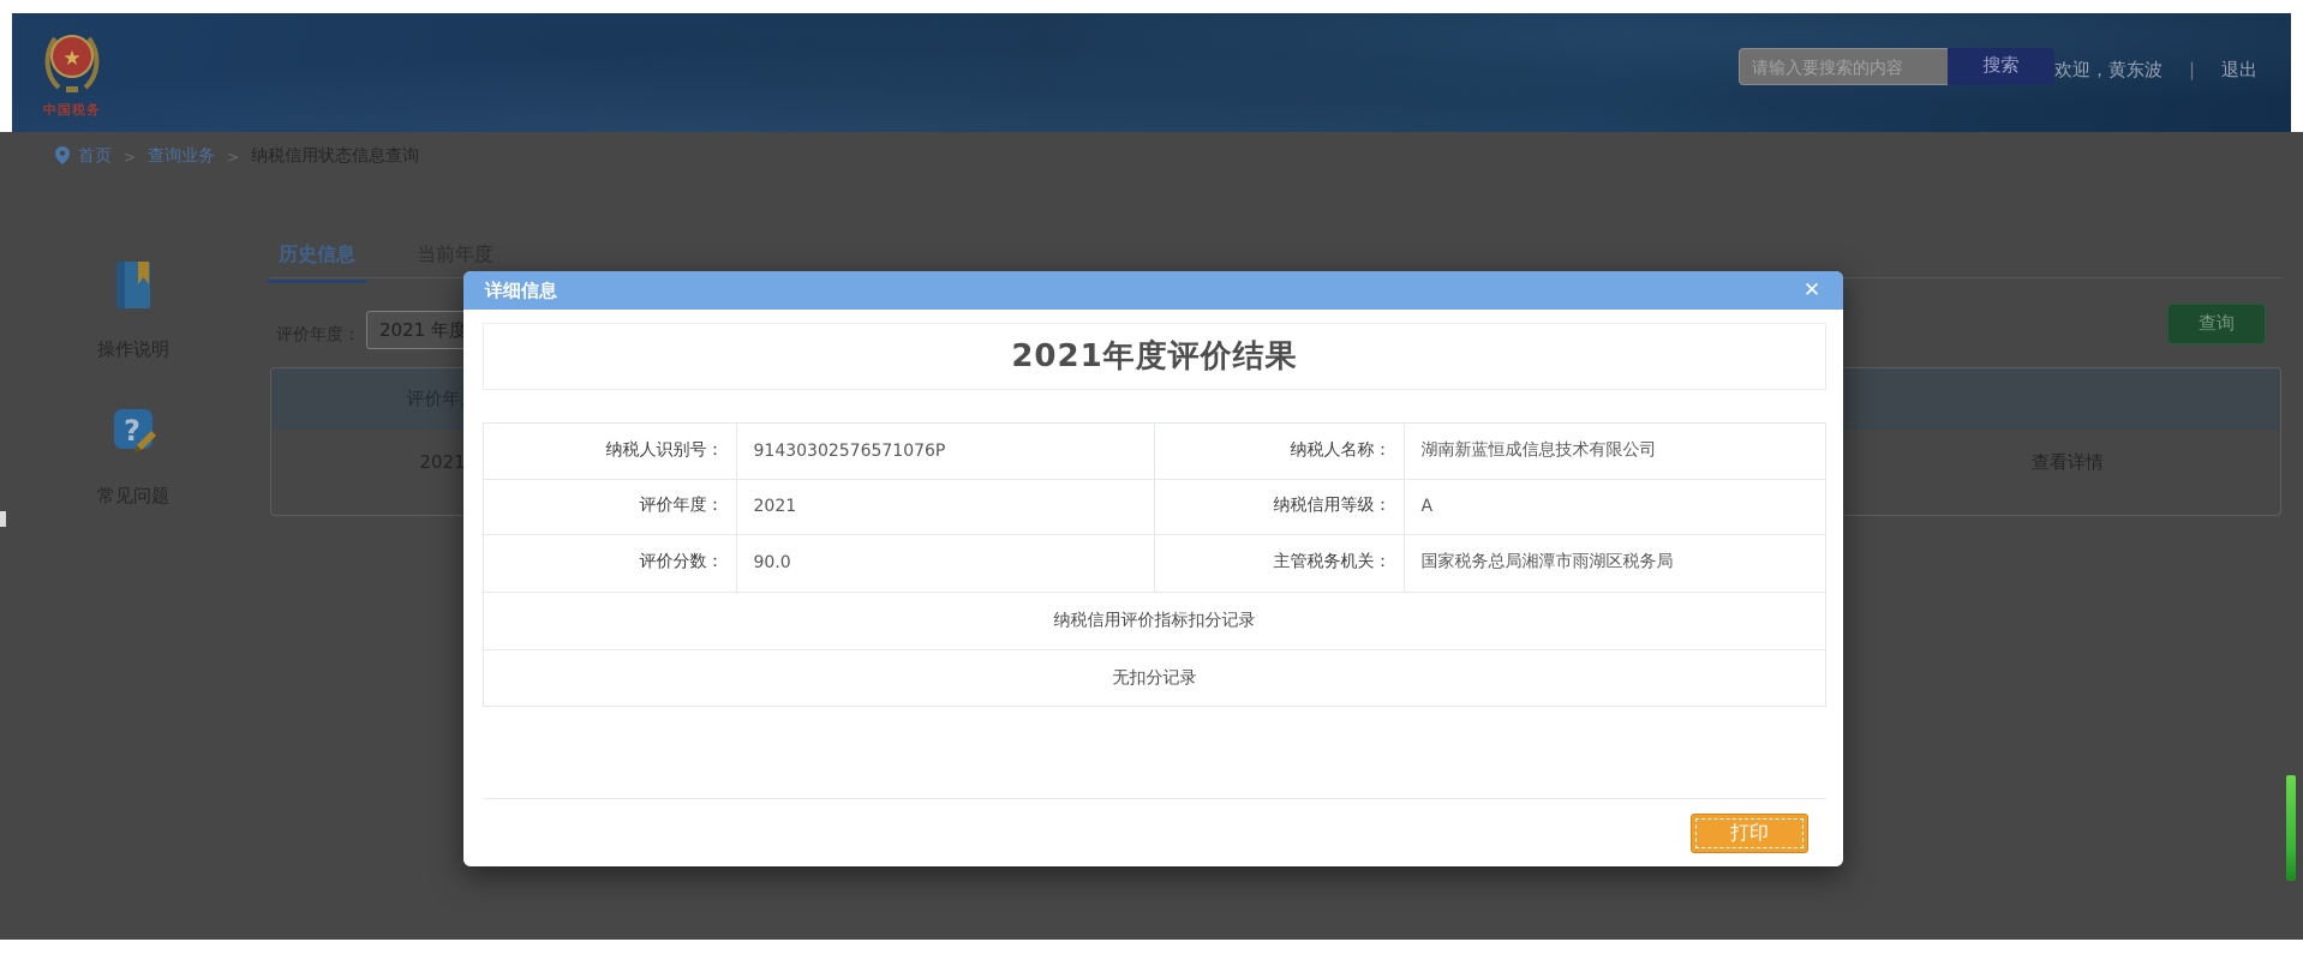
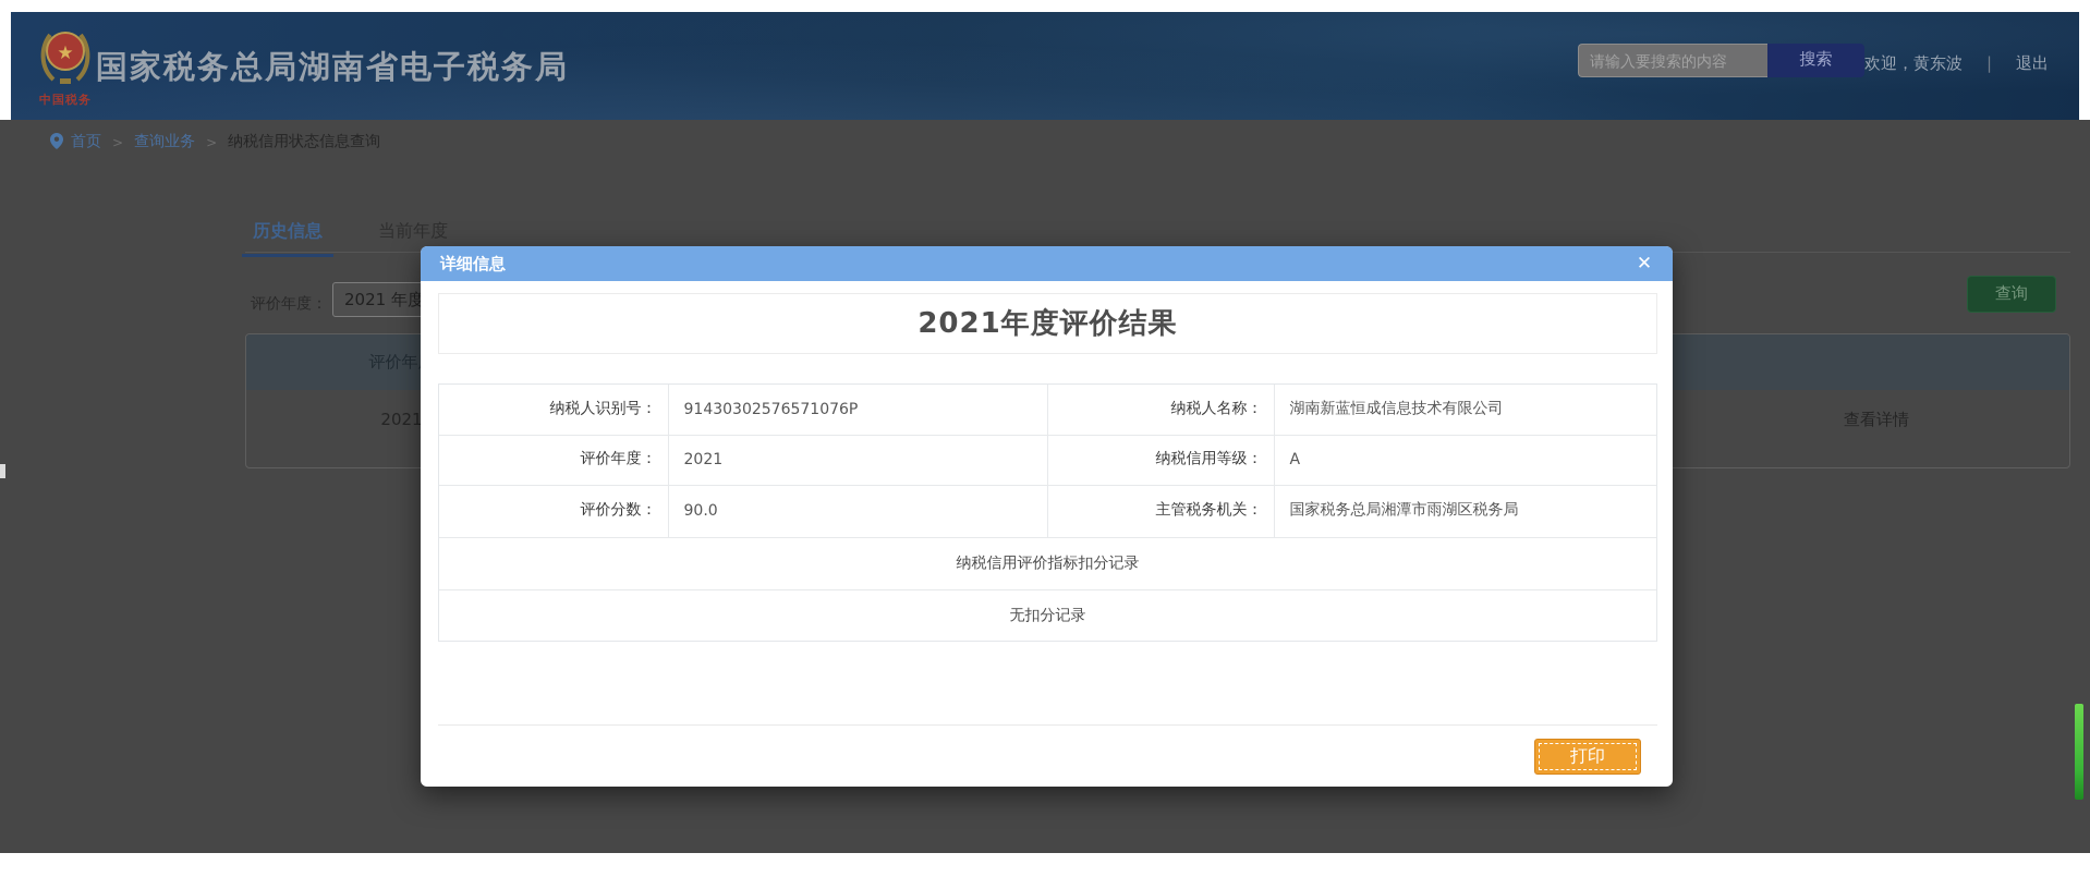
  ★
  中国税务
+ 国家税务总局湖南省电子税务局
  请输入要搜索的内容
  搜索
  欢迎，黄东波 | 退出
  首页
  >
  查询业务
  >
  纳税信用状态信息查询
- 操作说明
- ?
- 常见问题
  历史信息 当前年度
  评价年度：
  2021 年度
  查询
  评价年
  2021
  查看详情
  详细信息
  ✕
  2021年度评价结果
  纳税人识别号：	91430302576571076P	纳税人名称：	湖南新蓝恒成信息技术有限公司
  评价年度：	2021	纳税信用等级：	A
  评价分数：	90.0	主管税务机关：	国家税务总局湘潭市雨湖区税务局
  纳税信用评价指标扣分记录
  无扣分记录
  打印
